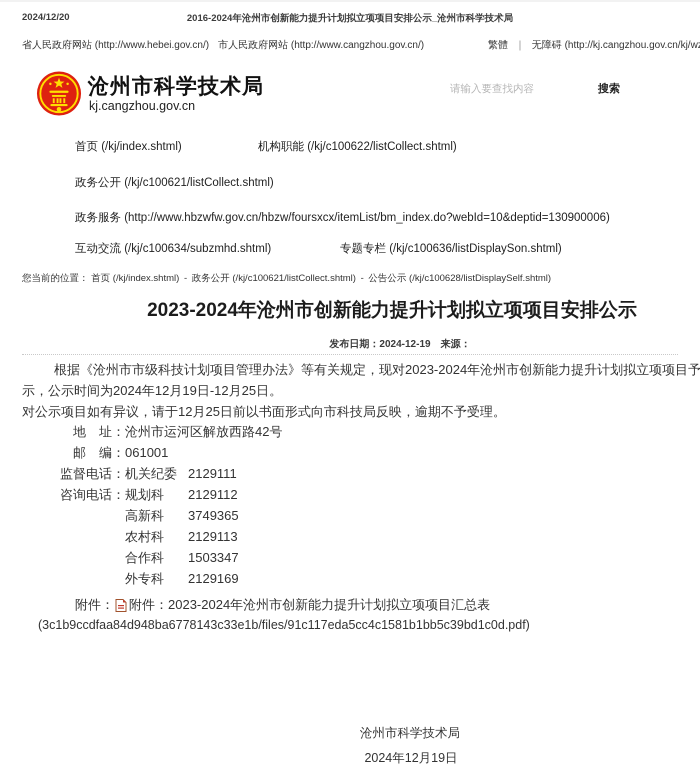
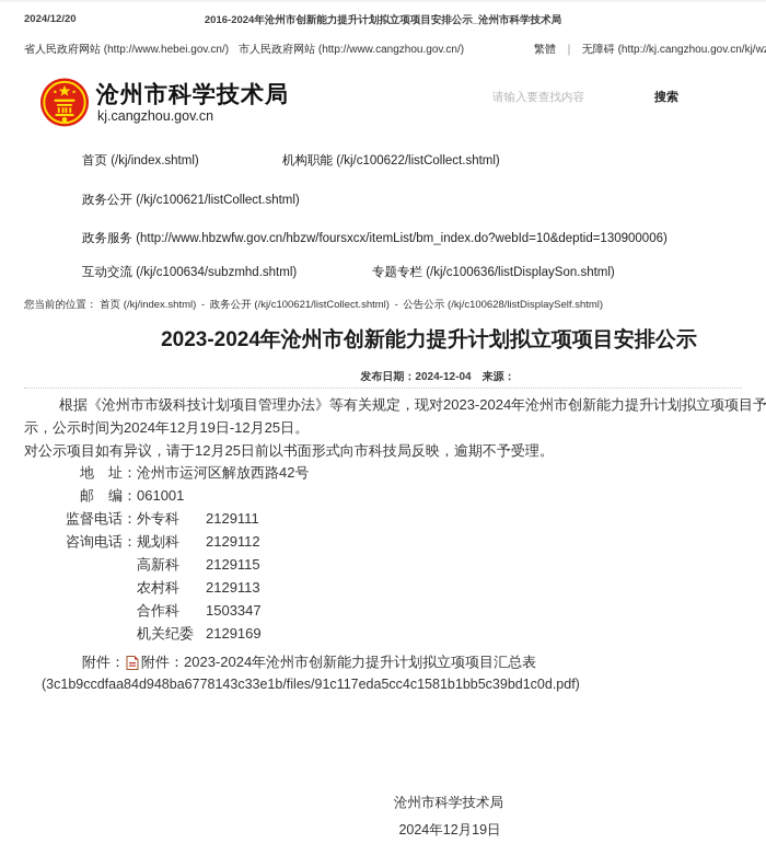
  2024/12/20
  2016-2024年沧州市创新能力提升计划拟立项项目安排公示_沧州市科学技术局
  省人民政府网站 (http://www.hebei.gov.cn/)
  市人民政府网站 (http://www.cangzhou.gov.cn/)
  繁體
  ｜
  无障碍 (http://kj.cangzhou.gov.cn/kj/w
  沧州市科学技术局
  kj.cangzhou.gov.cn
  请输入要查找内容
  搜索
  首页 (/kj/index.shtml)
  机构职能 (/kj/c100622/listCollect.shtml)
  政务公开 (/kj/c100621/listCollect.shtml)
  政务服务 (http://www.hbzwfw.gov.cn/hbzw/foursxcx/itemList/bm_index.do?webId=10&deptid=130900006)
  互动交流 (/kj/c100634/subzmhd.shtml)
  专题专栏 (/kj/c100636/listDisplaySon.shtml)
  您当前的位置： 首页 (/kj/index.shtml) - 政务公开 (/kj/c100621/listCollect.shtml) - 公告公示 (/kj/c100628/listDisplaySelf.shtml)
  2023-2024年沧州市创新能力提升计划拟立项项目安排公示
- 发布日期：2024-12-19 来源：
+ 发布日期：2024-12-04 来源：
  根据《沧州市市级科技计划项目管理办法》等有关规定，现对2023-2024年沧州市创新能力提升计划拟立项项目予
  示，公示时间为2024年12月19日-12月25日。
  对公示项目如有异议，请于12月25日前以书面形式向市科技局反映，逾期不予受理。
  地 址：沧州市运河区解放西路42号
  邮 编：061001
- 监督电话：机关纪委 2129111
+ 监督电话：外专科 2129111
  咨询电话：规划科 2129112
- 高新科 3749365
+ 高新科 2129115
  农村科 2129113
  合作科 1503347
- 外专科 2129169
+ 机关纪委 2129169
  附件：
  附件：2023-2024年沧州市创新能力提升计划拟立项项目汇总表
  (3c1b9ccdfaa84d948ba6778143c33e1b/files/91c117eda5cc4c1581b1bb5c39bd1c0d.pdf)
  沧州市科学技术局
  2024年12月19日
